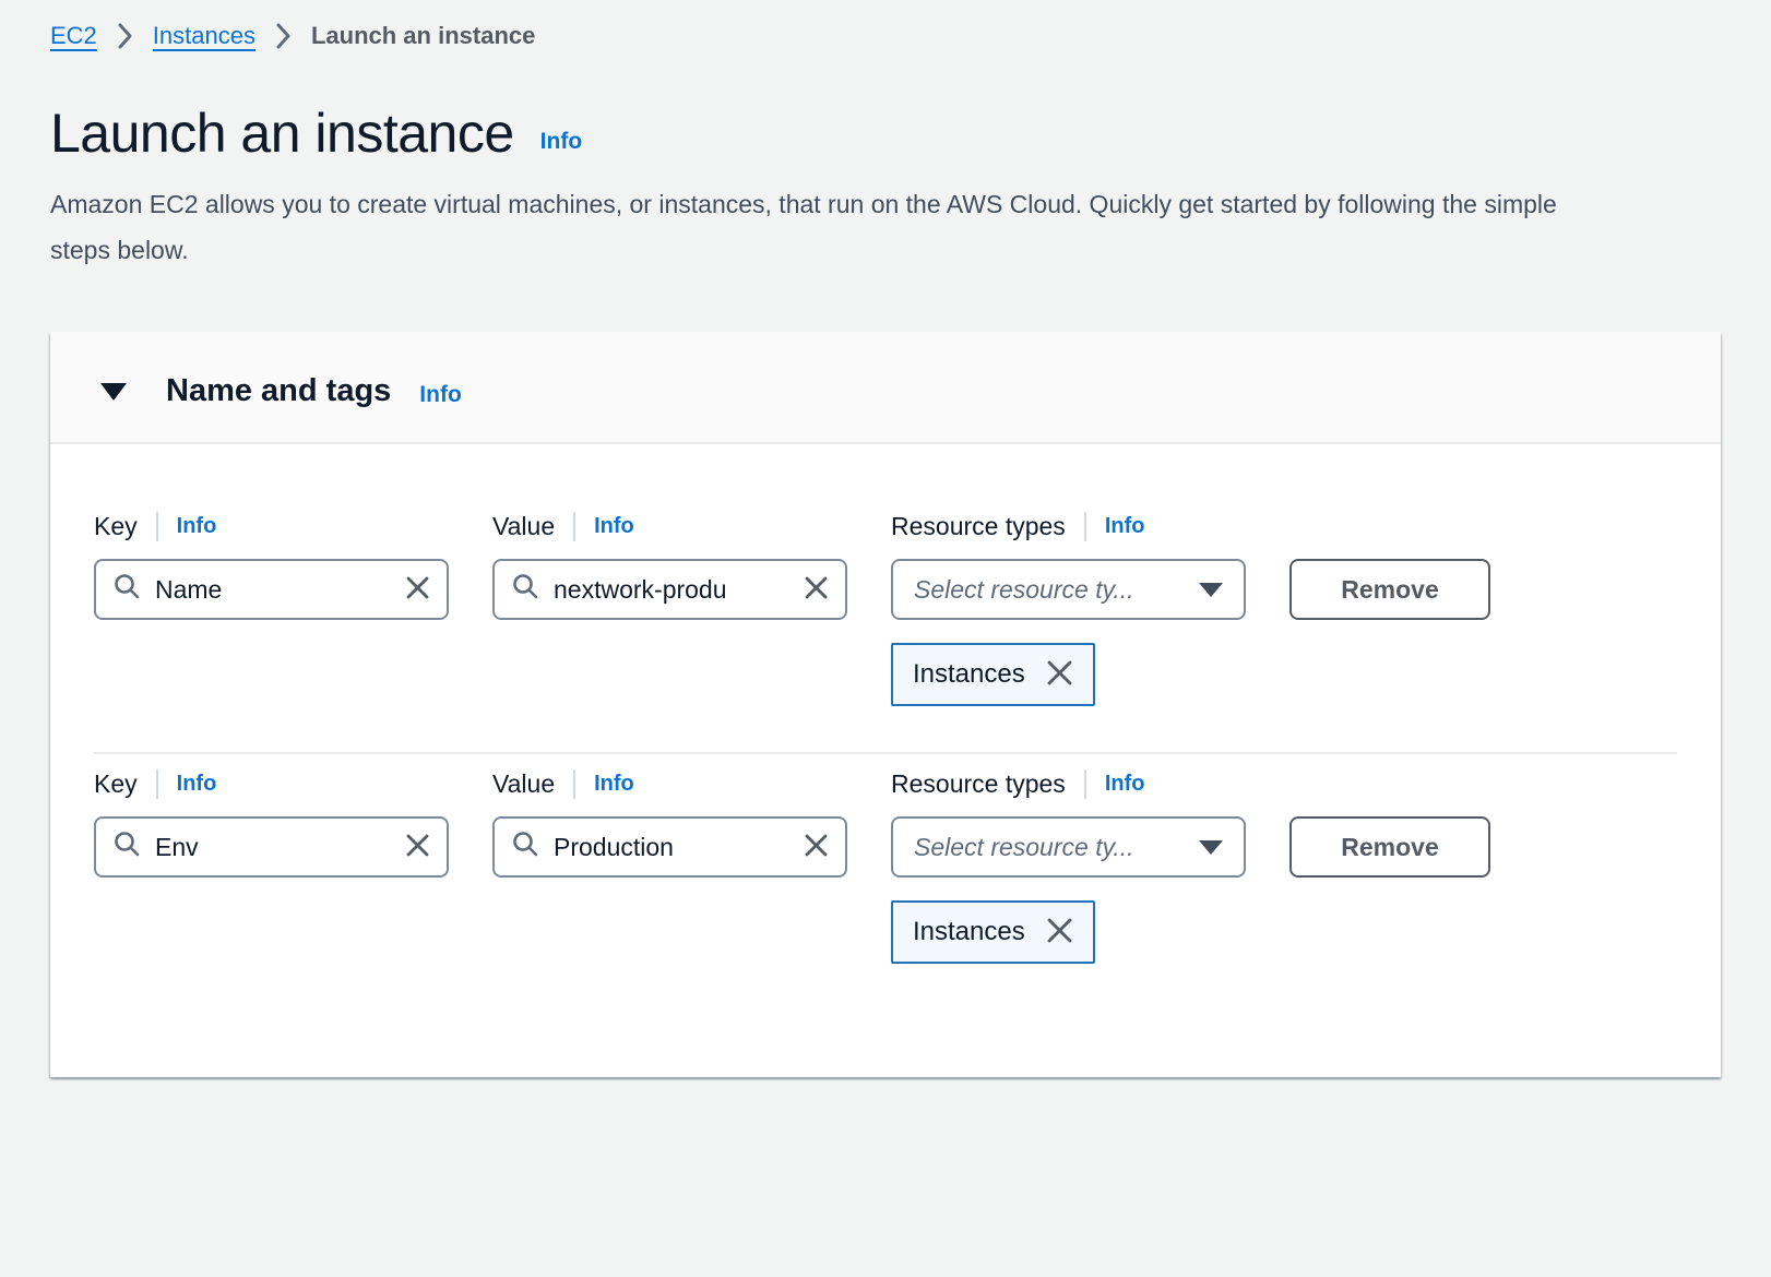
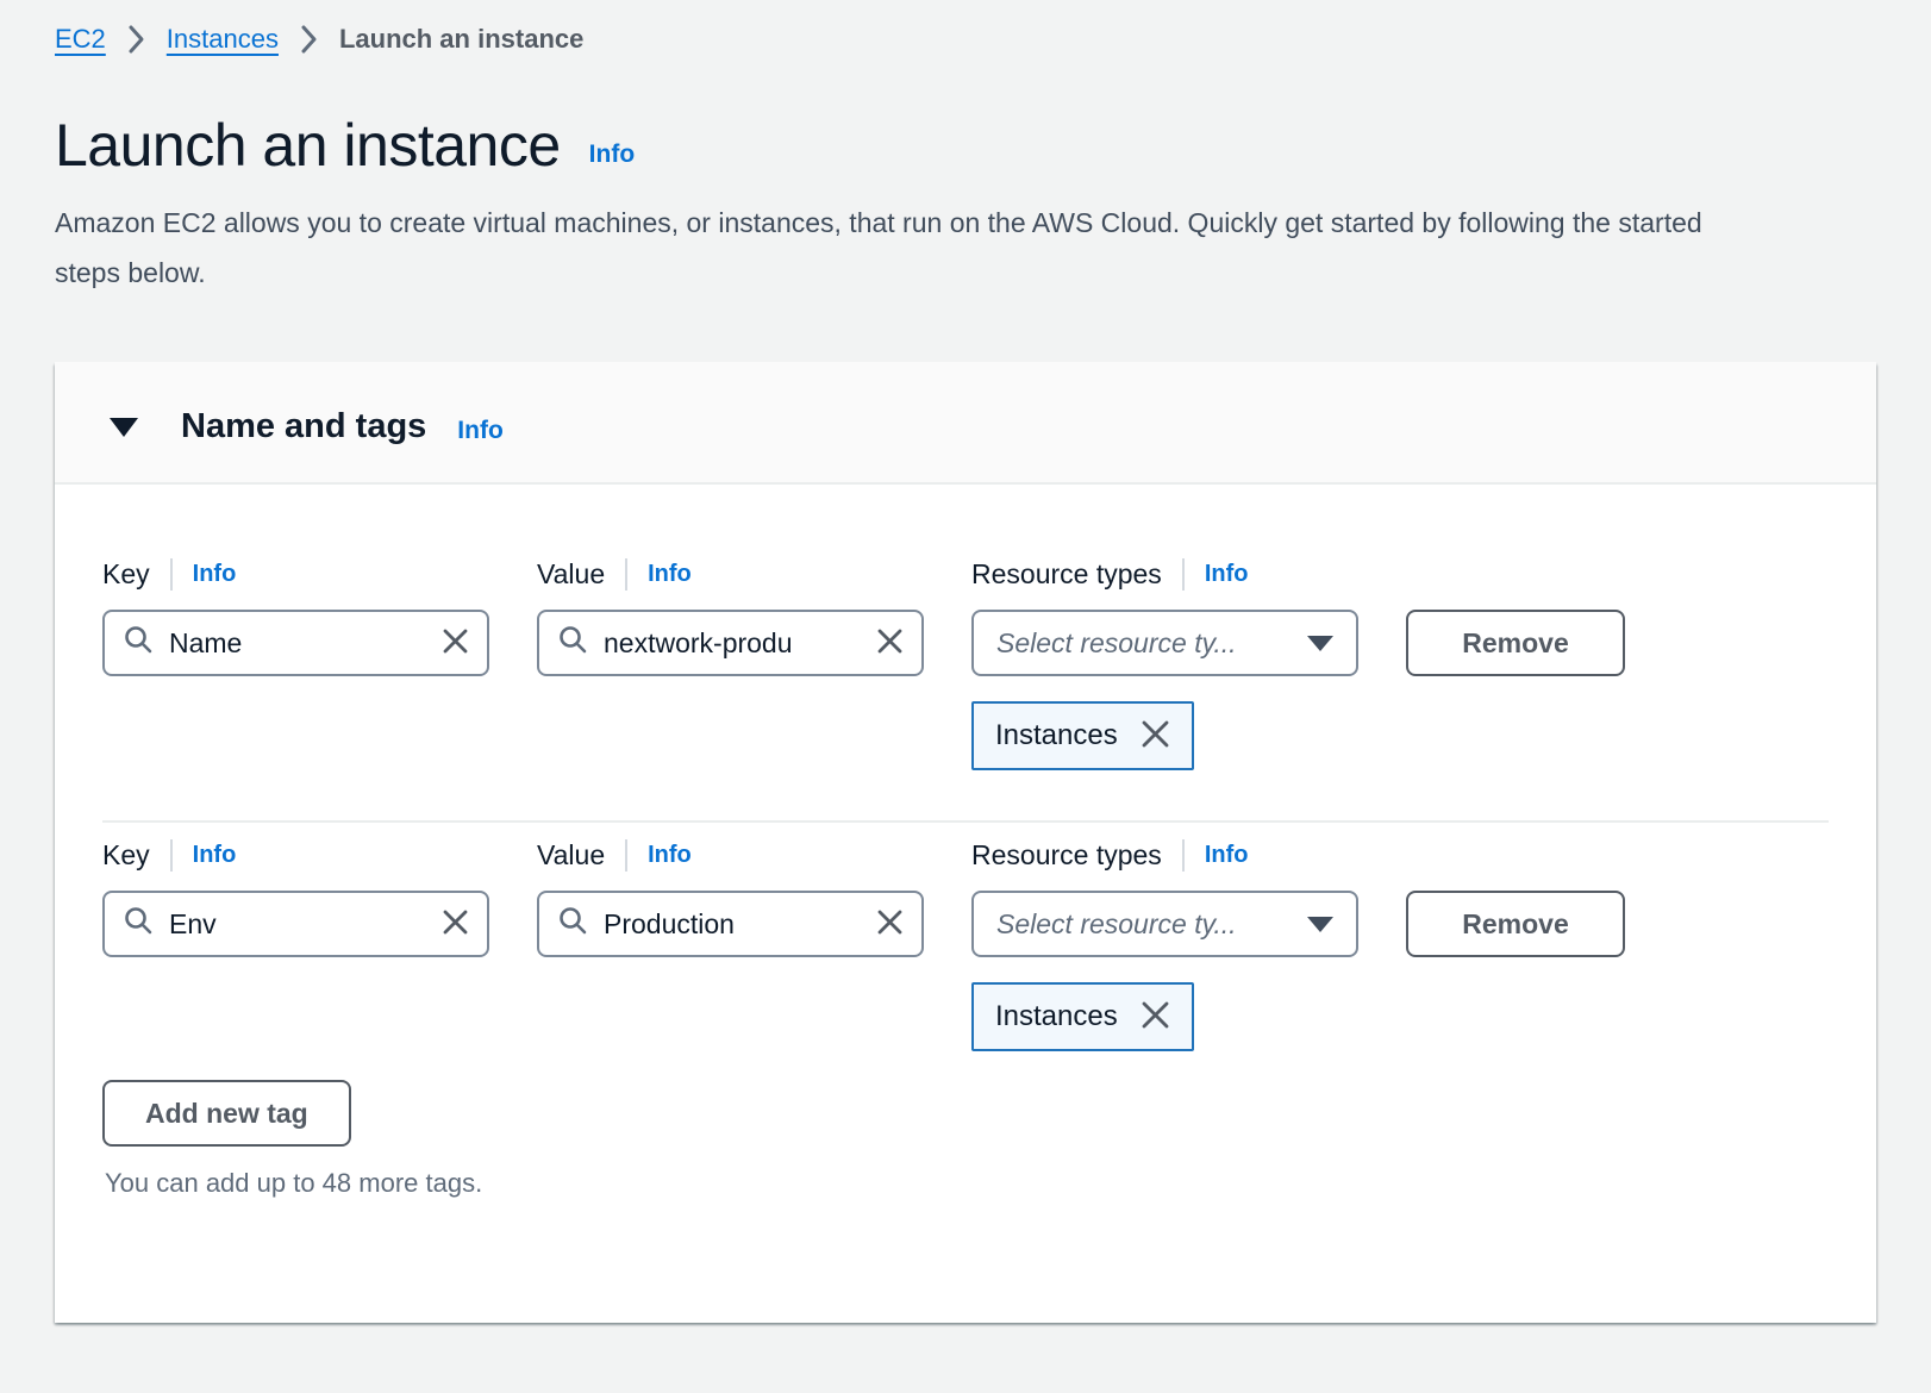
  EC2
  Instances
  Launch an instance
  Launch an instance
  Info
- Amazon EC2 allows you to create virtual machines, or instances, that run on the AWS Cloud. Quickly get started by following the simple steps below.
+ Amazon EC2 allows you to create virtual machines, or instances, that run on the AWS Cloud. Quickly get started by following the started steps below.
  Name and tags
  Info
  Key
  Info
  Name
  Value
  Info
  nextwork-produ
  Resource types
  Info
  Select resource ty...
  Instances
  Remove
  Key
  Info
  Env
  Value
  Info
  Production
  Resource types
  Info
  Select resource ty...
  Instances
  Remove
+ Add new tag
+ You can add up to 48 more tags.
